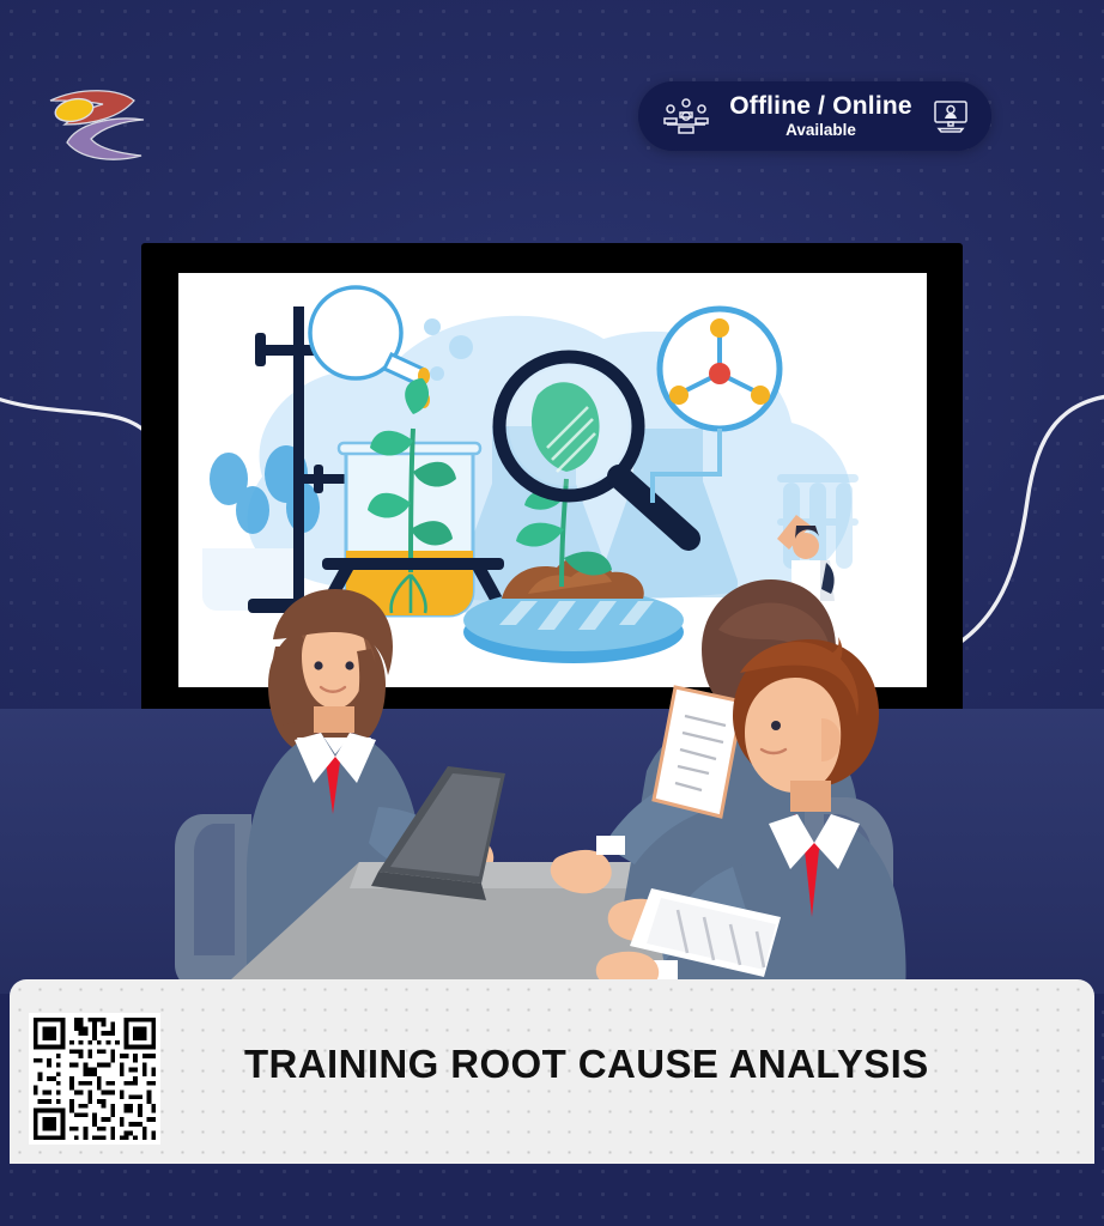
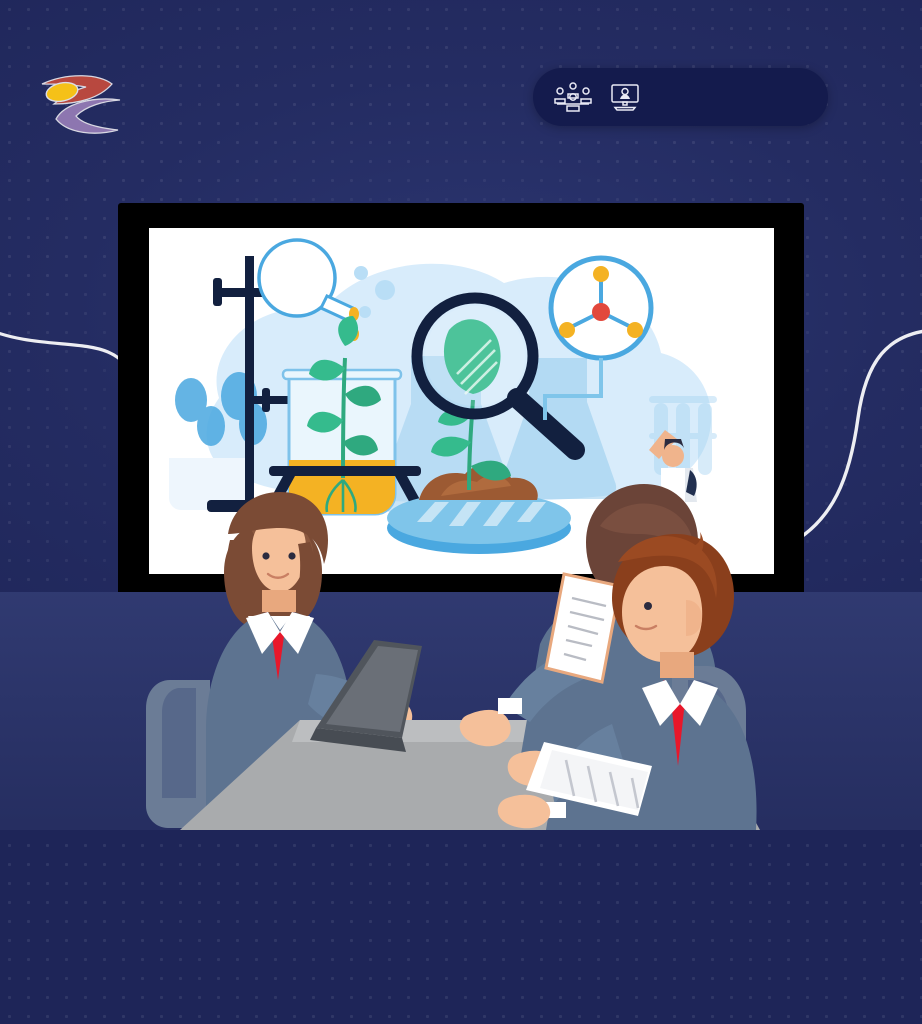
- Offline / Online
- Available
- TRAINING ROOT CAUSE ANALYSIS
